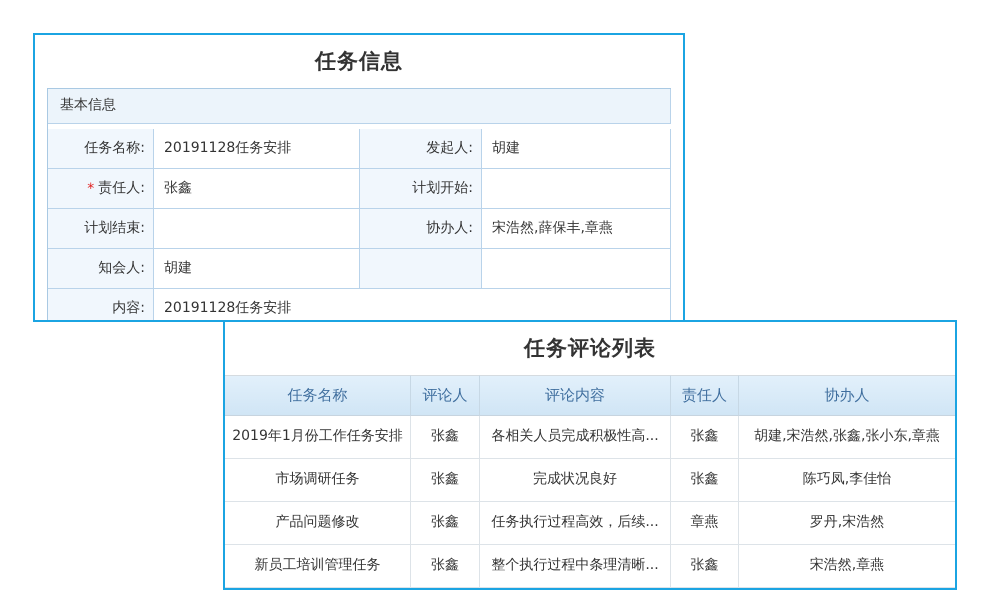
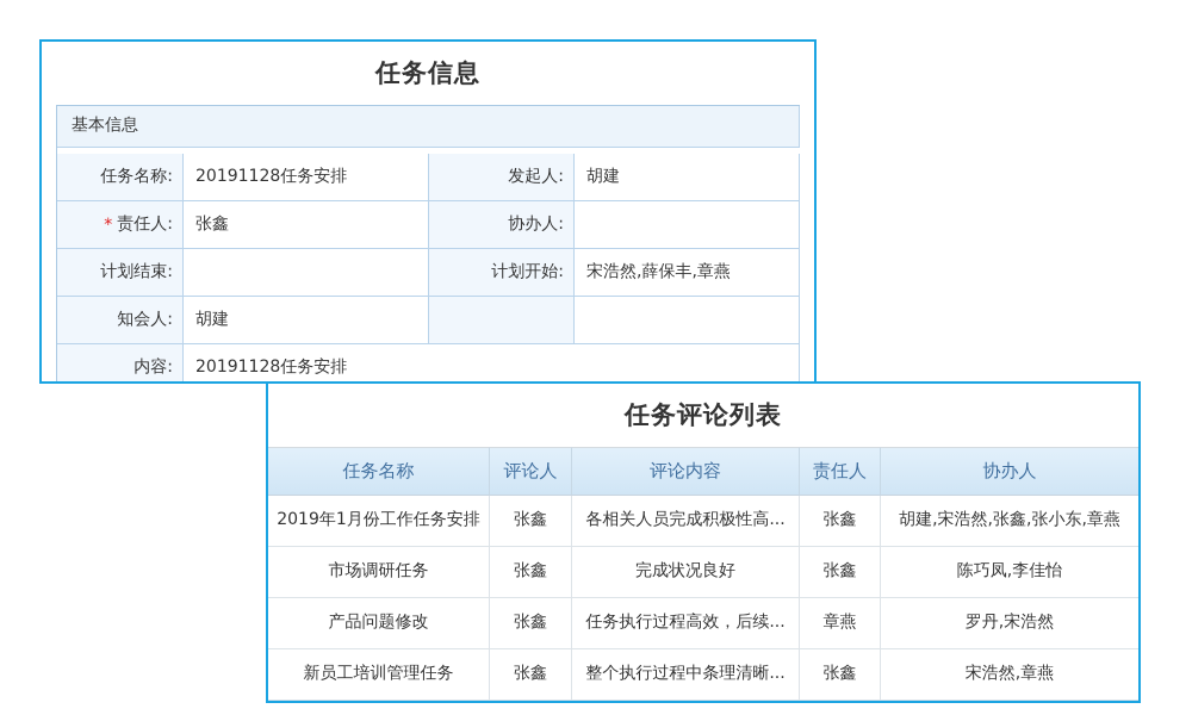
  任务信息
  基本信息
  任务名称:
  20191128任务安排
  发起人:
  胡建
  *
  责任人:
  张鑫
- 计划开始:
+ 协办人:
  计划结束:
- 协办人:
+ 计划开始:
  宋浩然,薛保丰,章燕
  知会人:
  胡建
  内容:
  20191128任务安排
  任务评论列表
  任务名称
  评论人
  评论内容
  责任人
  协办人
  2019年1月份工作任务安排
  张鑫
  各相关人员完成积极性高...
  张鑫
  胡建,宋浩然,张鑫,张小东,章燕
  市场调研任务
  张鑫
  完成状况良好
  张鑫
  陈巧凤,李佳怡
  产品问题修改
  张鑫
  任务执行过程高效，后续...
  章燕
  罗丹,宋浩然
  新员工培训管理任务
  张鑫
  整个执行过程中条理清晰...
  张鑫
  宋浩然,章燕
